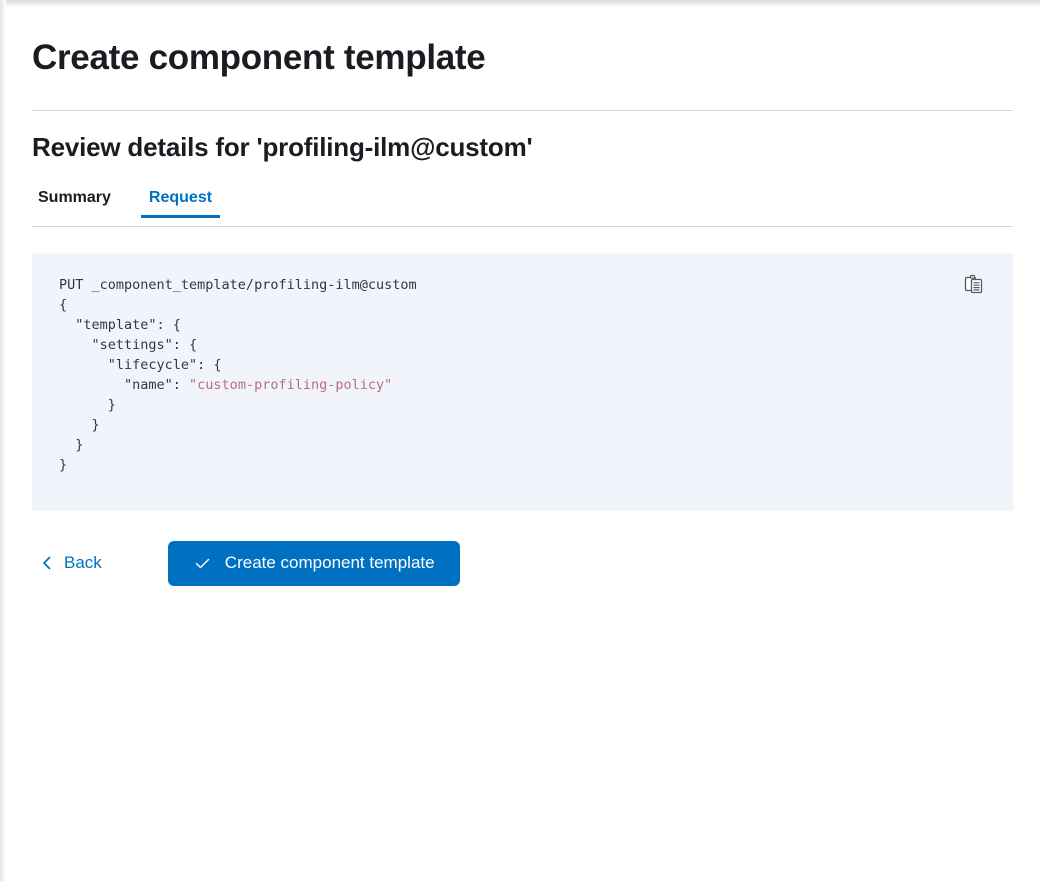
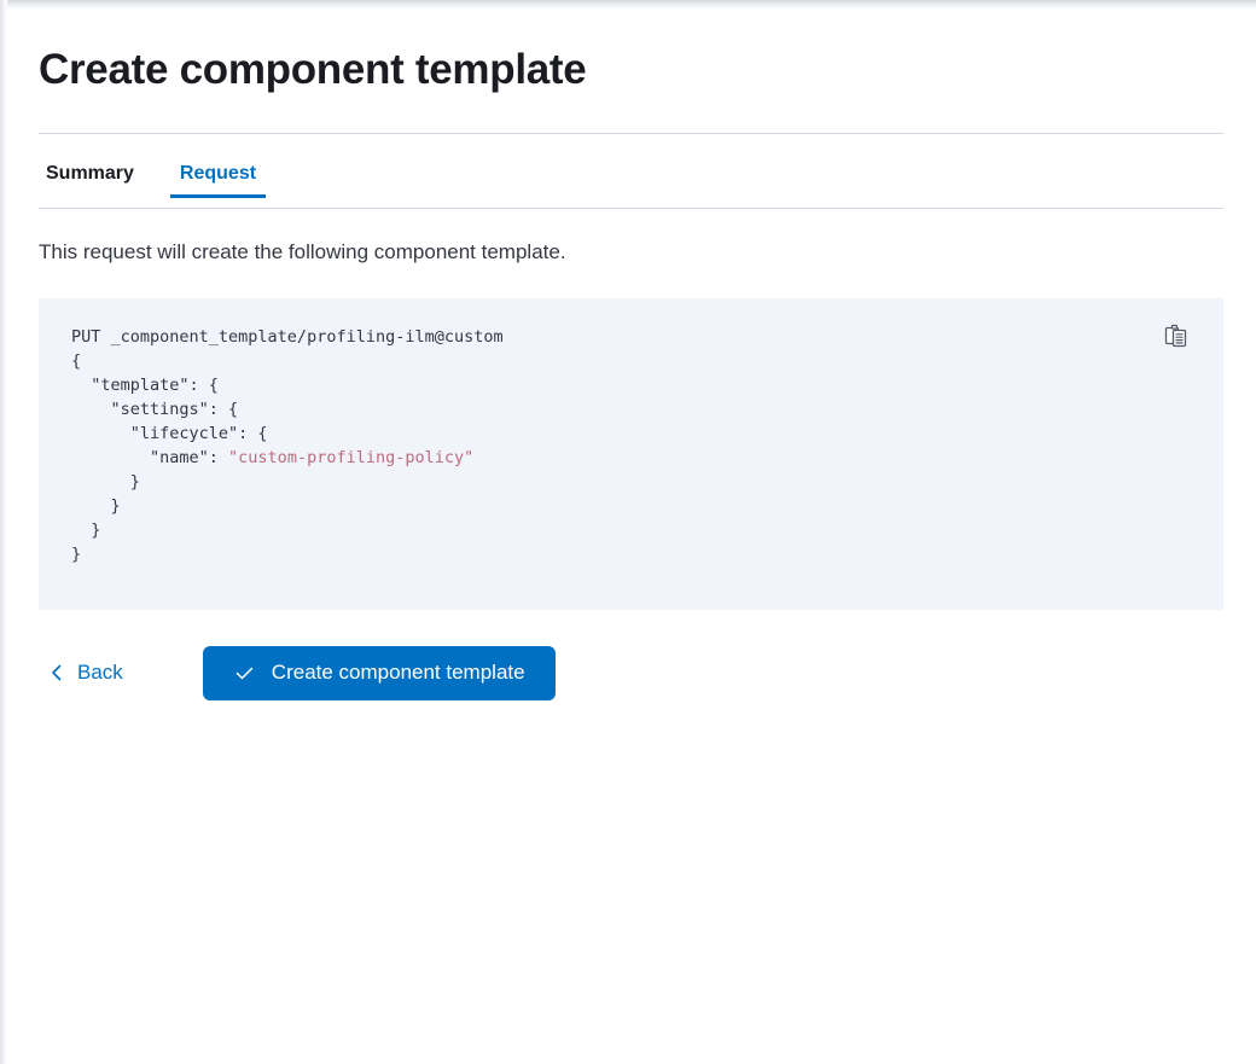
  Create component template
- Review details for 'profiling-ilm@custom'
  Summary
  Request
+ This request will create the following component template.
  PUT _component_template/profiling-ilm@custom { "template": { "settings": { "lifecycle": { "name": "custom-profiling-policy" } } } }
  Back
  Create component template
